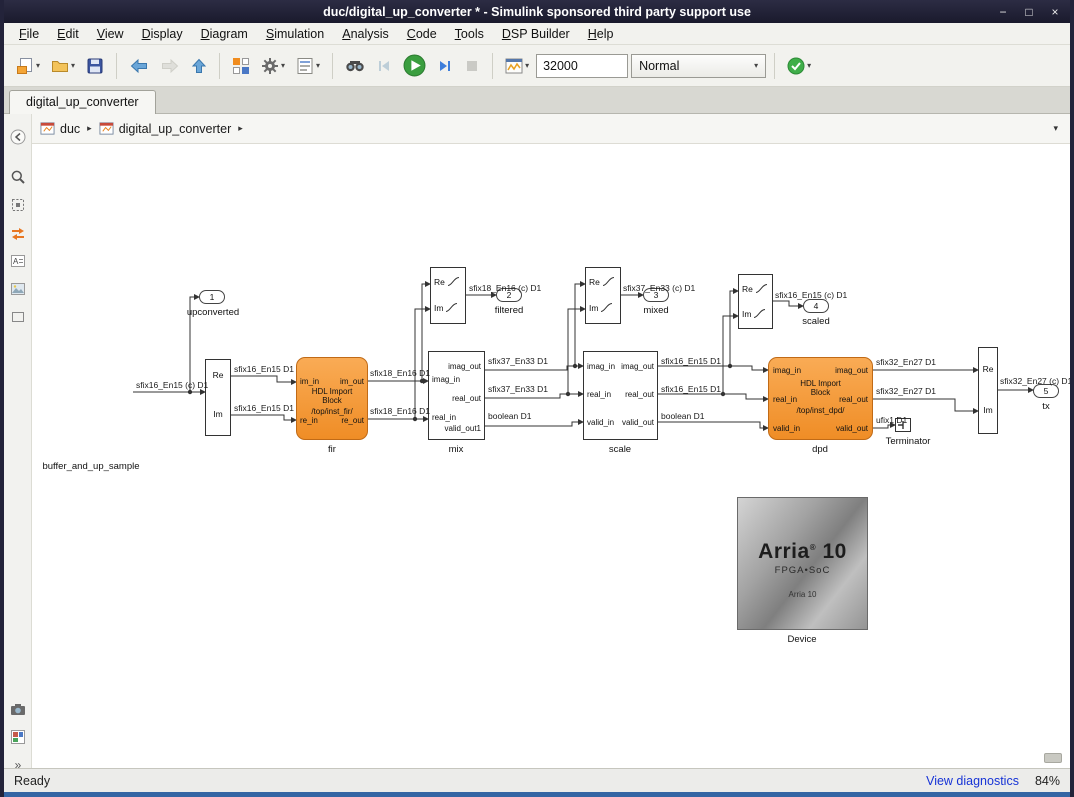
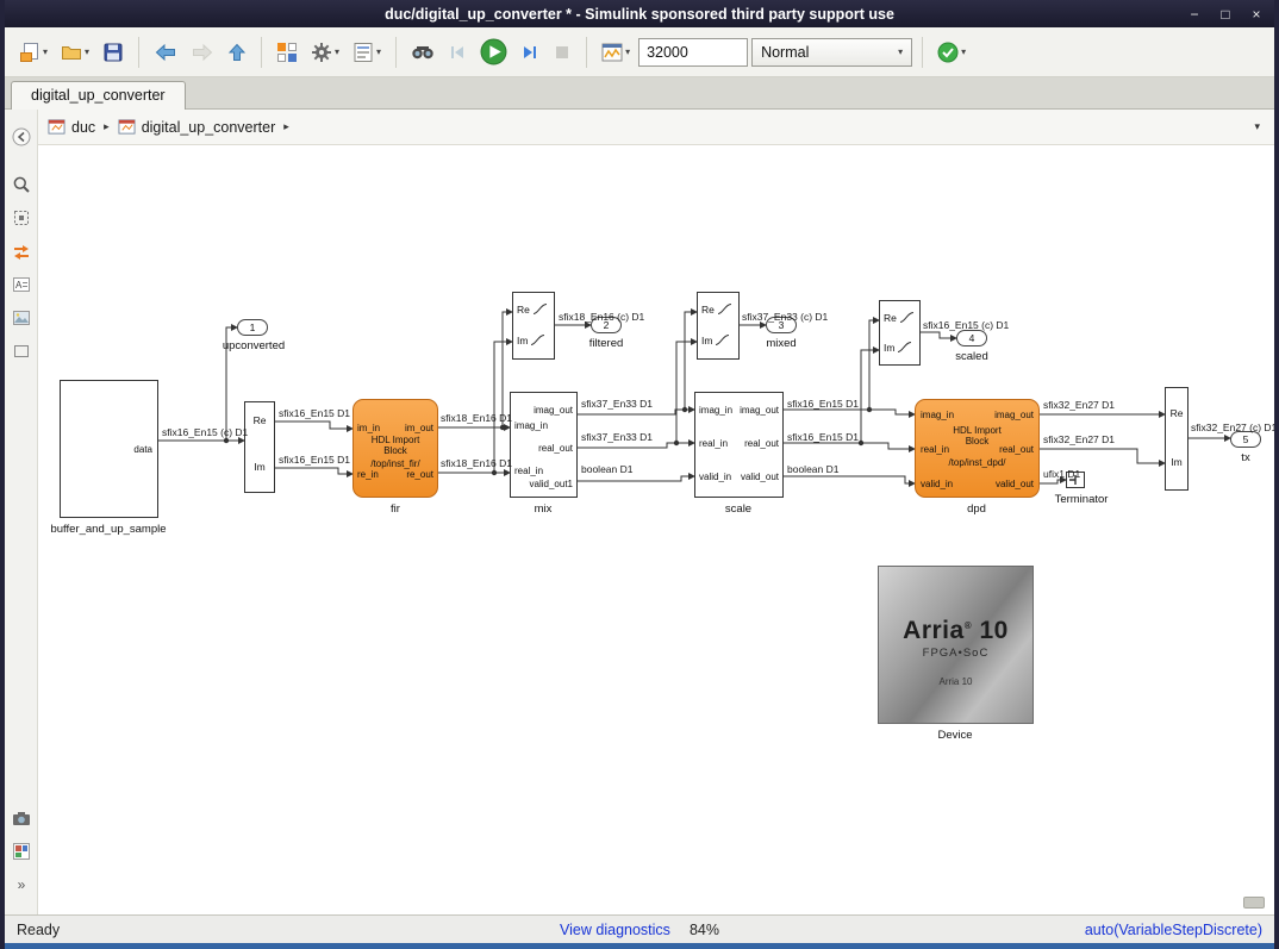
  duc/digital_up_converter * - Simulink sponsored third party support use
  −
  □
  ×
- File
- Edit
- View
- Display
- Diagram
- Simulation
- Analysis
- Code
- Tools
- DSP Builder
- Help
  ▾
  ▾
  ▾
  ▾
  ▾
  32000
  Normal
  ▾
  ▾
  digital_up_converter
  A
  »
  duc
  ▸
  digital_up_converter
  ▸
  ▾
  1
  upconverted
+ data
  buffer_and_up_sample
  Re
  Im
  im_in
  im_out
  HDL Import
  Block
  /top/inst_fir/
  re_in
  re_out
  fir
  Re
  Im
  2
  filtered
  imag_out
  imag_in
  real_out
  real_in
  valid_out1
  mix
  Re
  Im
  3
  mixed
  imag_in
  imag_out
  real_in
  real_out
  valid_in
  valid_out
  scale
  Re
  Im
  4
  scaled
  imag_in
  imag_out
  HDL Import
  Block
  real_in
  real_out
  /top/inst_dpd/
  valid_in
  valid_out
  dpd
  Terminator
  Re
  Im
  5
  tx
  Arria® 10
  FPGA•SoC
  Arria 10
  Device
  sfix16_En15 (c) D1
  sfix16_En15 D1
  sfix16_En15 D1
  sfix18_En16 D1
  sfix18_En16 D1
  sfix18_En16 (c) D1
  sfix37_En33 D1
  sfix37_En33 D1
  boolean D1
  sfix37_En33 (c) D1
  sfix16_En15 D1
  sfix16_En15 D1
  boolean D1
  sfix16_En15 (c) D1
  sfix32_En27 D1
  sfix32_En27 D1
  ufix1 D1
  sfix32_En27 (c) D1
  Ready
  View diagnostics
  84%
+ auto(VariableStepDiscrete)
